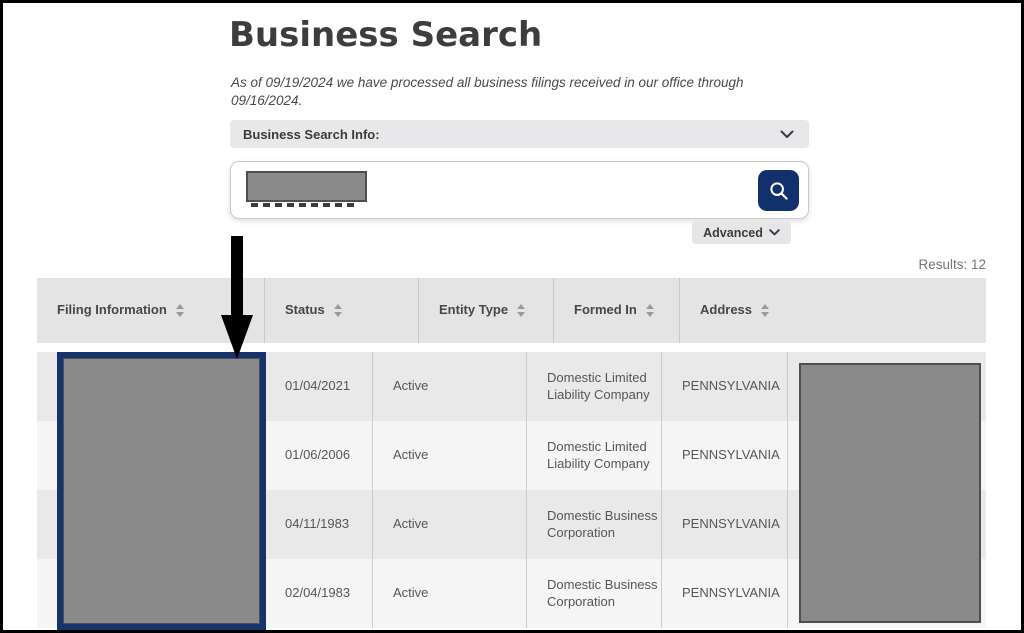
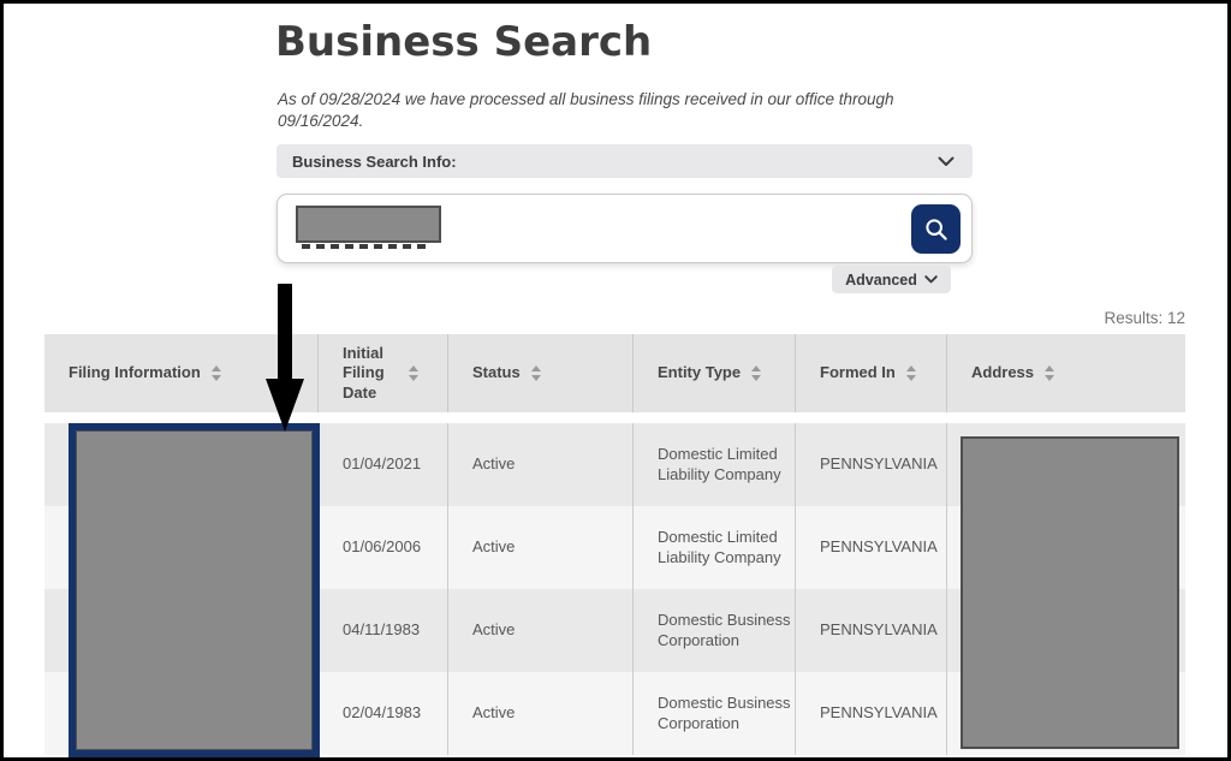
  Business Search
- As of 09/19/2024 we have processed all business filings received in our office through 09/16/2024.
+ As of 09/28/2024 we have processed all business filings received in our office through 09/16/2024.
  Business Search Info:
  Advanced
  Results: 12
  Filing Information
+ Initial Filing Date
  Status
  Entity Type
  Formed In
  Address
  01/04/2021
  Active
  Domestic Limited Liability Company
  PENNSYLVANIA
  01/06/2006
  Active
  Domestic Limited Liability Company
  PENNSYLVANIA
  04/11/1983
  Active
  Domestic Business Corporation
  PENNSYLVANIA
  02/04/1983
  Active
  Domestic Business Corporation
  PENNSYLVANIA
